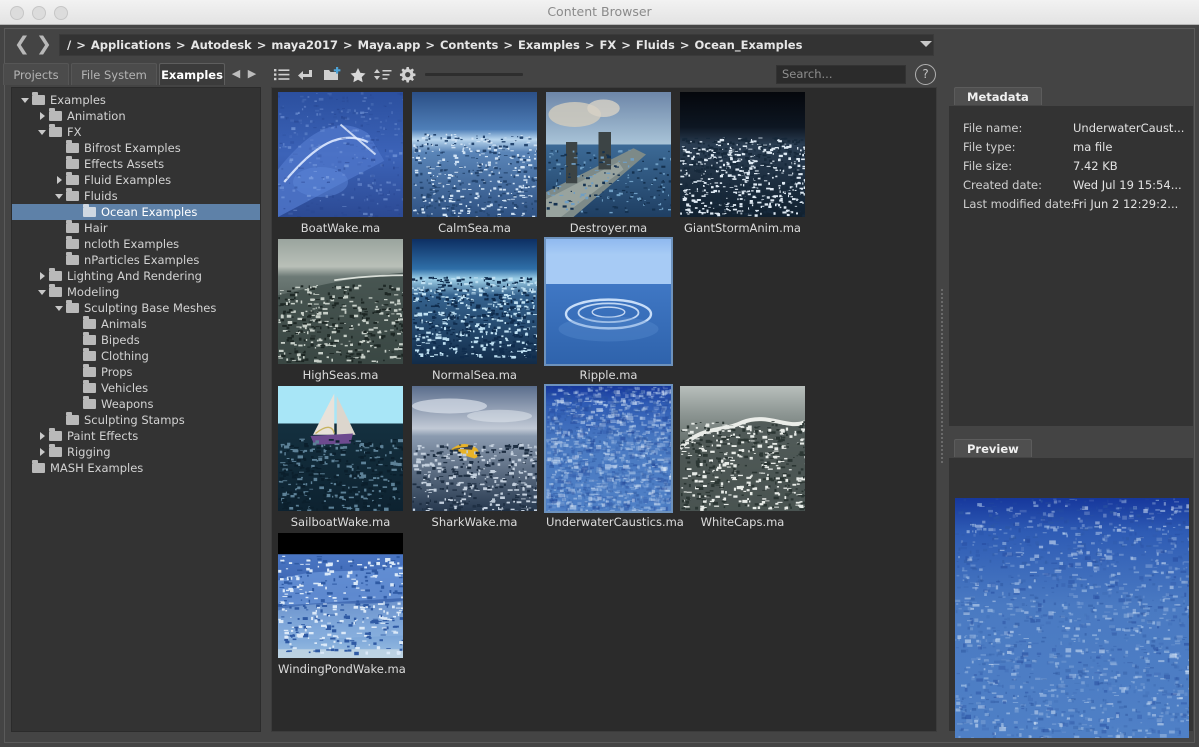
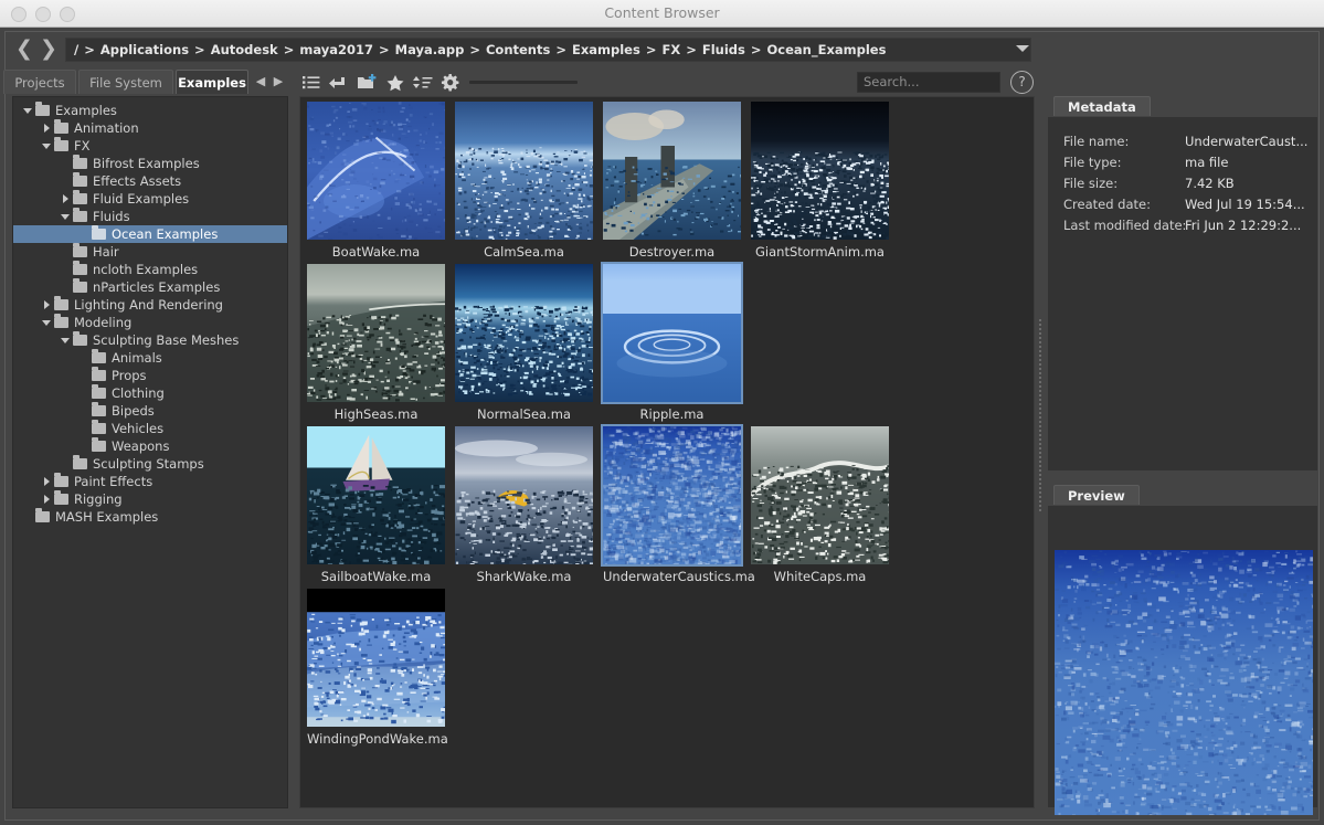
  Content Browser
  ❮
  ❯
  /
  >
  Applications
  >
  Autodesk
  >
  maya2017
  >
  Maya.app
  >
  Contents
  >
  Examples
  >
  FX
  >
  Fluids
  >
  Ocean_Examples
  Projects
  File System
  Examples
  ◀
  ▶
  Search...
  ?
  Examples
  Animation
  FX
  Bifrost Examples
  Effects Assets
  Fluid Examples
  Fluids
  Ocean Examples
  Hair
  ncloth Examples
  nParticles Examples
  Lighting And Rendering
  Modeling
  Sculpting Base Meshes
  Animals
- Bipeds
+ Props
  Clothing
- Props
+ Bipeds
  Vehicles
  Weapons
  Sculpting Stamps
  Paint Effects
  Rigging
  MASH Examples
  BoatWake.ma
  CalmSea.ma
  Destroyer.ma
  GiantStormAnim.ma
  HighSeas.ma
  NormalSea.ma
  Ripple.ma
  SailboatWake.ma
  SharkWake.ma
  UnderwaterCaustics.m
  WhiteCaps.ma
  WindingPondWake.ma
  Metadata
  File name:
  UnderwaterCaust...
  File type:
  ma file
  File size:
  7.42 KB
  Created date:
  Wed Jul 19 15:54...
  Last modified date:
  Fri Jun 2 12:29:2...
  Preview
